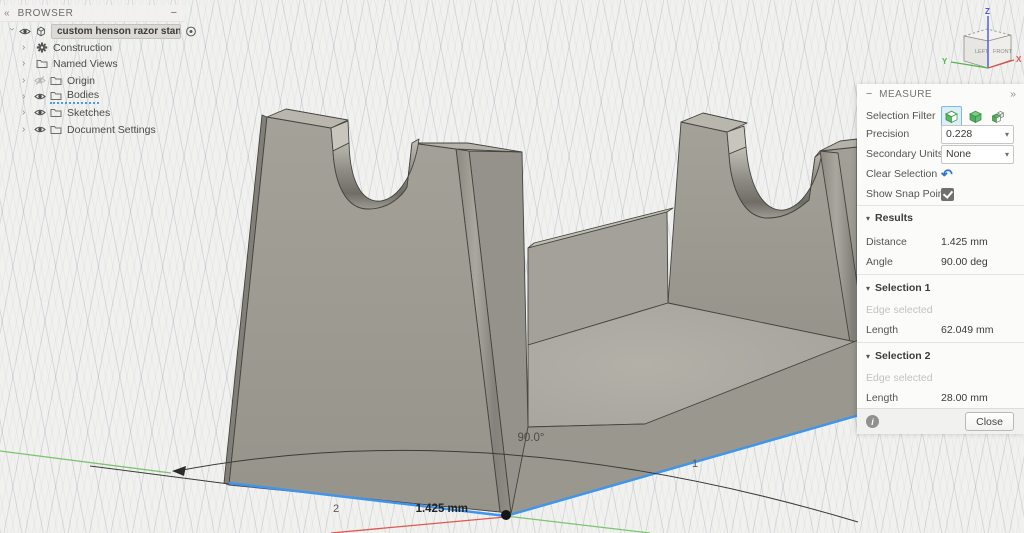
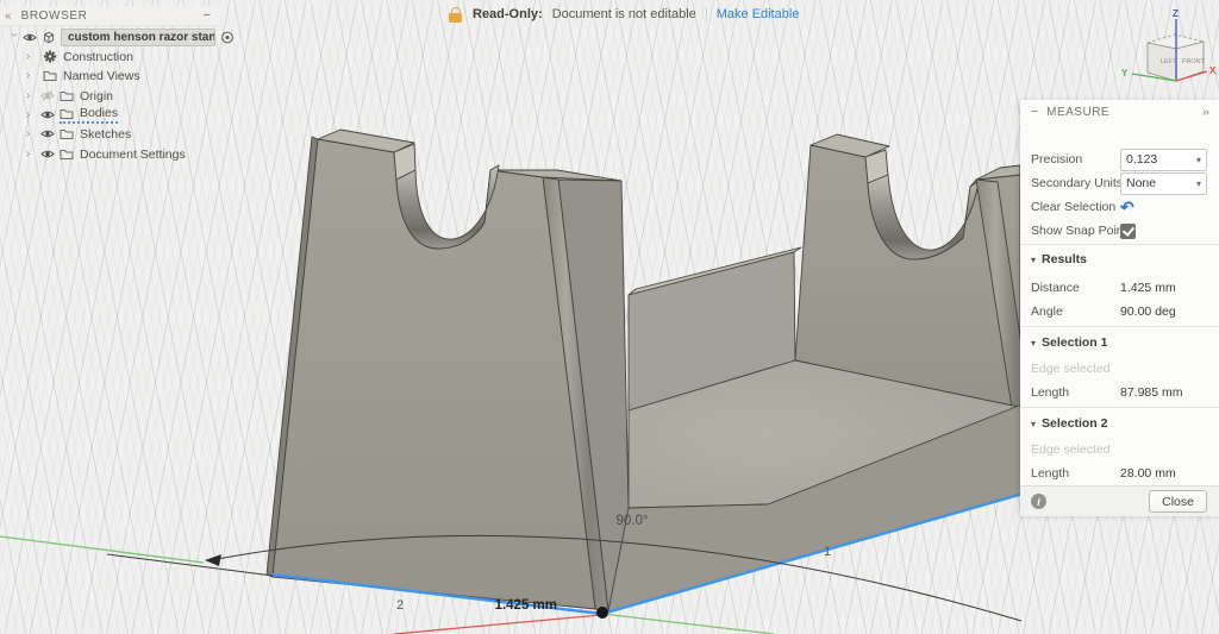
  90.0°
  1.425 mm
  2
  1
  Z
  Y
  X
+ Read-Only:
+ Document is not editable
+ Make Editable
  «
  BROWSER
  −
  custom henson razor stan
  ›
  Construction
  ›
  Named Views
  ›
  Origin
  ›
  Bodies
  ›
  Sketches
  ›
  Document Settings
  −
  MEASURE
  »
- Selection Filter
  Precision
- 0.228
+ 0.123
  ▾
  Secondary Unit
  None
  ▾
  Clear Selection
  ↶
  Show Snap Poi
  ▾
  Results
  Distance
  1.425 mm
  Angle
  90.00 deg
  ▾
  Selection 1
  Edge selected
  Length
- 62.049 mm
+ 87.985 mm
  ▾
  Selection 2
  Edge selected
  Length
  28.00 mm
  i
  Close
